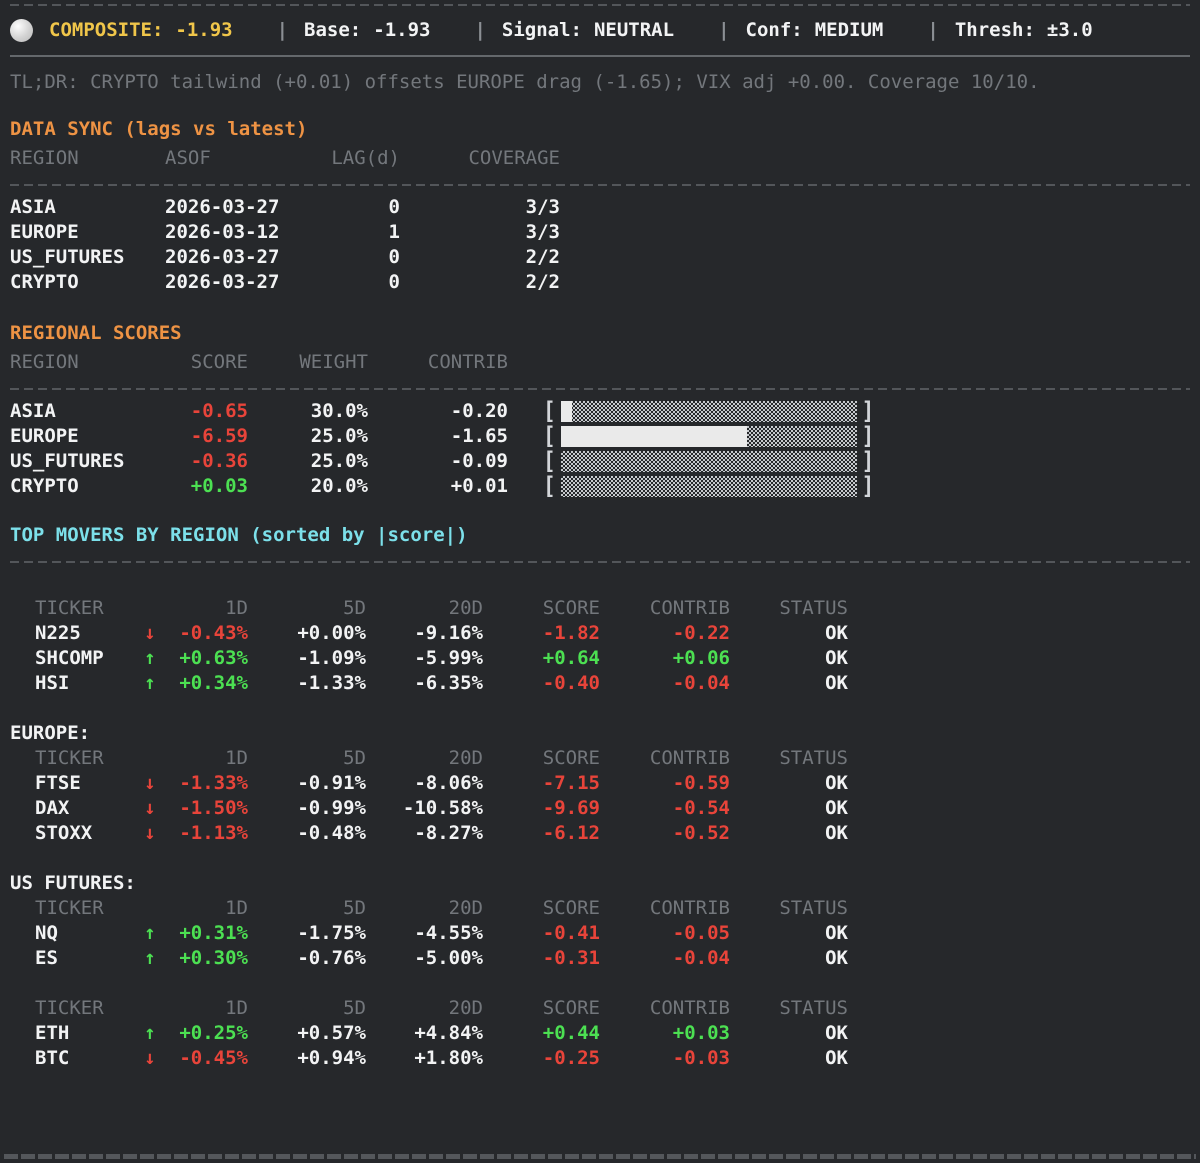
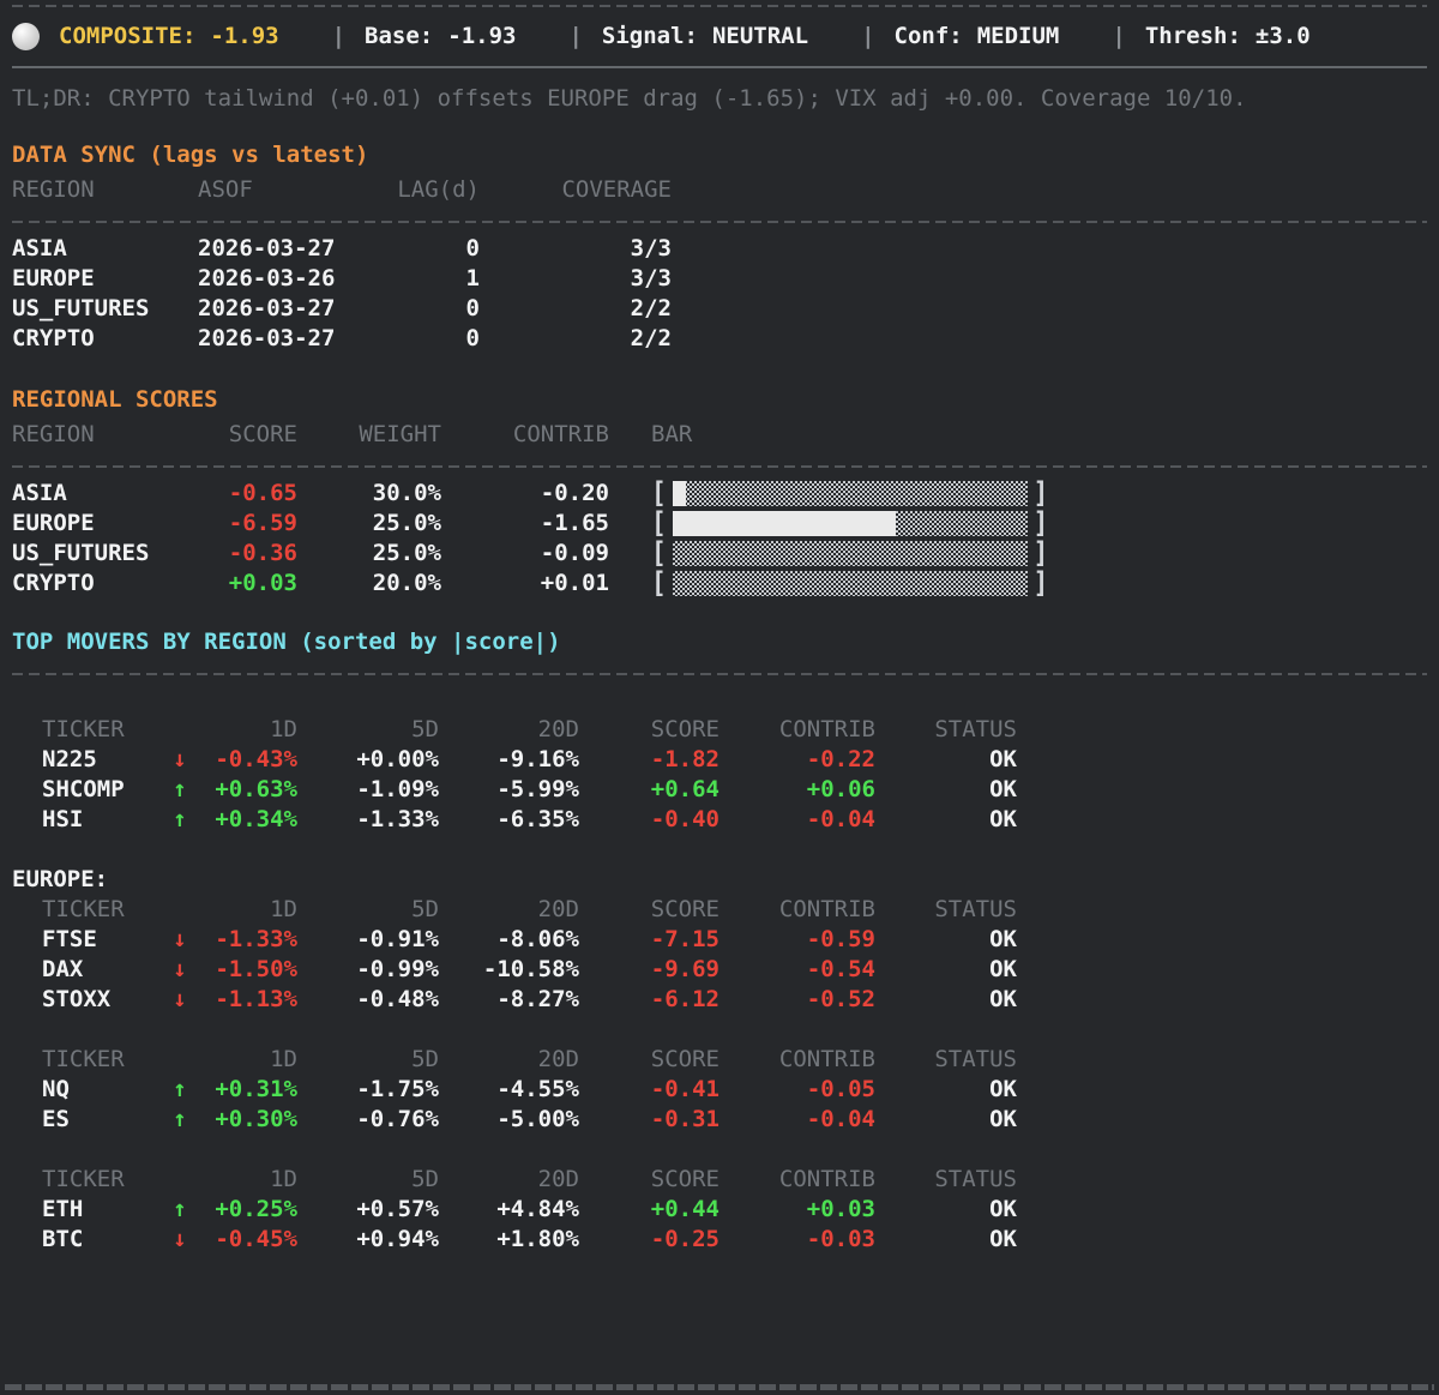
  COMPOSITE:
  -1.93
  |
  Base:
  -1.93
  |
  Signal:
  NEUTRAL
  |
  Conf:
  MEDIUM
  |
  Thresh:
  ±3.0
  TL;DR: CRYPTO tailwind (+0.01) offsets EUROPE drag (-1.65); VIX adj +0.00. Coverage 10/10.
  DATA SYNC (lags vs latest)
  REGION
  ASOF
  LAG(d)
  COVERAGE
  ASIA
  2026-03-27
  0
  3/3
  EUROPE
- 2026-03-12
+ 2026-03-26
  1
  3/3
  US_FUTURES
  2026-03-27
  0
  2/2
  CRYPTO
  2026-03-27
  0
  2/2
  REGIONAL SCORES
  REGION
  SCORE
  WEIGHT
  CONTRIB
+ BAR
  ASIA
  -0.65
  30.0%
  -0.20
  [
  ]
  EUROPE
  -6.59
  25.0%
  -1.65
  [
  ]
  US_FUTURES
  -0.36
  25.0%
  -0.09
  [
  ]
  CRYPTO
  +0.03
  20.0%
  +0.01
  [
  ]
  TOP MOVERS BY REGION (sorted by |score|)
  TICKER
  1D
  5D
  20D
  SCORE
  CONTRIB
  STATUS
  N225
  ↓
  -0.43%
  +0.00%
  -9.16%
  -1.82
  -0.22
  OK
  SHCOMP
  ↑
  +0.63%
  -1.09%
  -5.99%
  +0.64
  +0.06
  OK
  HSI
  ↑
  +0.34%
  -1.33%
  -6.35%
  -0.40
  -0.04
  OK
  EUROPE:
  TICKER
  1D
  5D
  20D
  SCORE
  CONTRIB
  STATUS
  FTSE
  ↓
  -1.33%
  -0.91%
  -8.06%
  -7.15
  -0.59
  OK
  DAX
  ↓
  -1.50%
  -0.99%
  -10.58%
  -9.69
  -0.54
  OK
  STOXX
  ↓
  -1.13%
  -0.48%
  -8.27%
  -6.12
  -0.52
  OK
- US FUTURES:
  TICKER
  1D
  5D
  20D
  SCORE
  CONTRIB
  STATUS
  NQ
  ↑
  +0.31%
  -1.75%
  -4.55%
  -0.41
  -0.05
  OK
  ES
  ↑
  +0.30%
  -0.76%
  -5.00%
  -0.31
  -0.04
  OK
  TICKER
  1D
  5D
  20D
  SCORE
  CONTRIB
  STATUS
  ETH
  ↑
  +0.25%
  +0.57%
  +4.84%
  +0.44
  +0.03
  OK
  BTC
  ↓
  -0.45%
  +0.94%
  +1.80%
  -0.25
  -0.03
  OK
